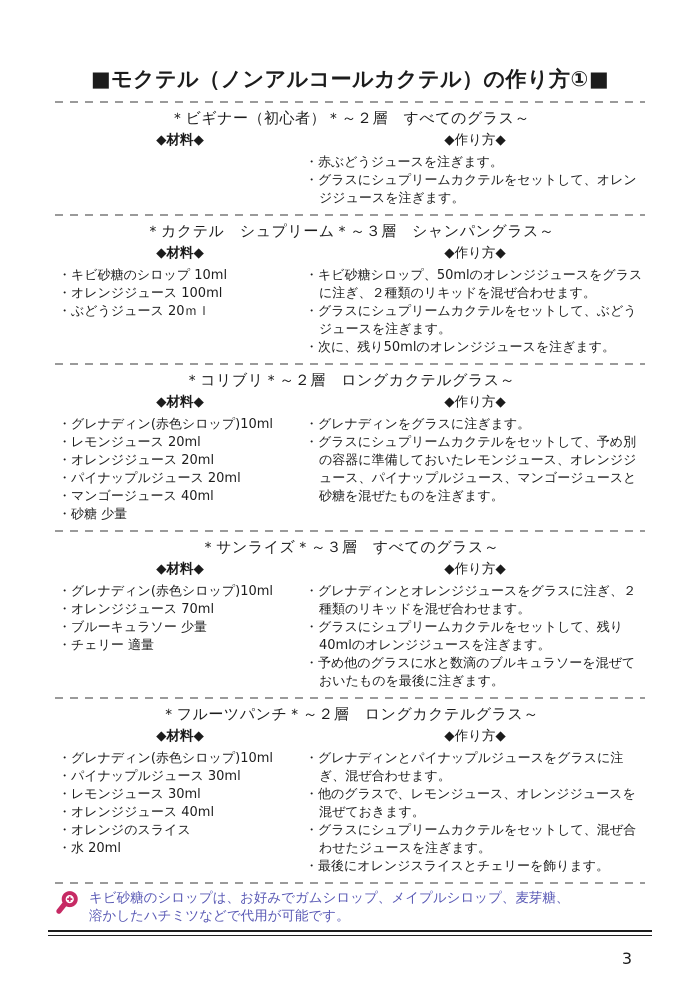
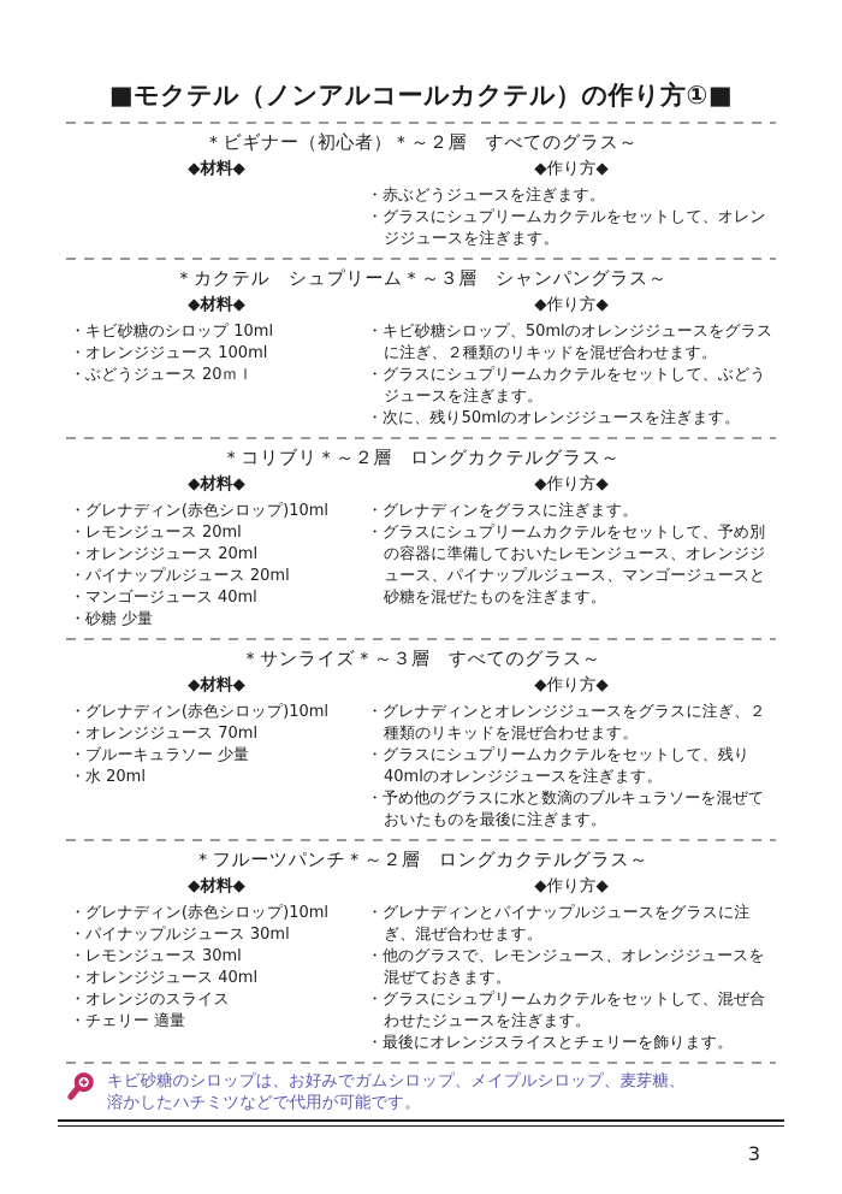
  ■モクテル（ノンアルコールカクテル）の作り方①■
  ＊ビギナー（初心者）＊～２層 すべてのグラス～
  ◆材料◆
  ◆作り方◆
  ・赤ぶどうジュースを注ぎます。
  ・グラスにシュプリームカクテルをセットして、オレンジジュースを注ぎます。
  ＊カクテル シュプリーム＊～３層 シャンパングラス～
  ◆材料◆
  ・キビ砂糖のシロップ 10ml
  ・オレンジジュース 100ml
  ・ぶどうジュース 20ｍｌ
  ◆作り方◆
  ・キビ砂糖シロップ、50mlのオレンジジュースをグラスに注ぎ、２種類のリキッドを混ぜ合わせます。
  ・グラスにシュプリームカクテルをセットして、ぶどうジュースを注ぎます。
  ・次に、残り50mlのオレンジジュースを注ぎます。
  ＊コリブリ＊～２層 ロングカクテルグラス～
  ◆材料◆
  ・グレナディン(赤色シロップ)10ml
  ・レモンジュース 20ml
  ・オレンジジュース 20ml
  ・パイナップルジュース 20ml
  ・マンゴージュース 40ml
  ・砂糖 少量
  ◆作り方◆
  ・グレナディンをグラスに注ぎます。
  ・グラスにシュプリームカクテルをセットして、予め別の容器に準備しておいたレモンジュース、オレンジジュース、パイナップルジュース、マンゴージュースと砂糖を混ぜたものを注ぎます。
  ＊サンライズ＊～３層 すべてのグラス～
  ◆材料◆
  ・グレナディン(赤色シロップ)10ml
  ・オレンジジュース 70ml
  ・ブルーキュラソー 少量
- ・チェリー 適量
+ ・水 20ml
  ◆作り方◆
  ・グレナディンとオレンジジュースをグラスに注ぎ、２種類のリキッドを混ぜ合わせます。
  ・グラスにシュプリームカクテルをセットして、残り40mlのオレンジジュースを注ぎます。
  ・予め他のグラスに水と数滴のブルキュラソーを混ぜておいたものを最後に注ぎます。
  ＊フルーツパンチ＊～２層 ロングカクテルグラス～
  ◆材料◆
  ・グレナディン(赤色シロップ)10ml
  ・パイナップルジュース 30ml
  ・レモンジュース 30ml
  ・オレンジジュース 40ml
  ・オレンジのスライス
- ・水 20ml
+ ・チェリー 適量
  ◆作り方◆
  ・グレナディンとパイナップルジュースをグラスに注ぎ、混ぜ合わせます。
  ・他のグラスで、レモンジュース、オレンジジュースを混ぜておきます。
  ・グラスにシュプリームカクテルをセットして、混ぜ合わせたジュースを注ぎます。
  ・最後にオレンジスライスとチェリーを飾ります。
  キビ砂糖のシロップは、お好みでガムシロップ、メイプルシロップ、麦芽糖、
  溶かしたハチミツなどで代用が可能です。
  3
